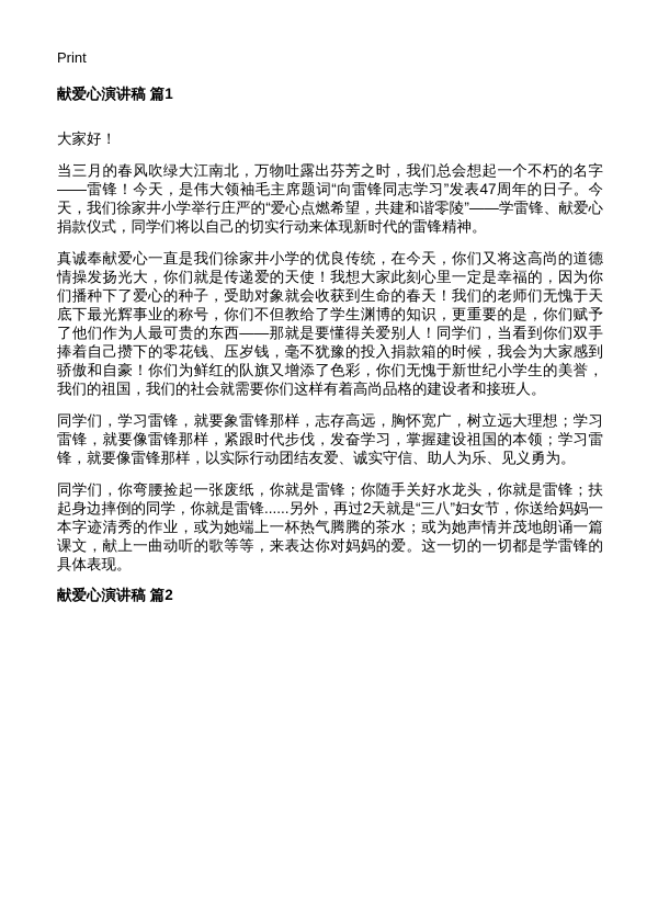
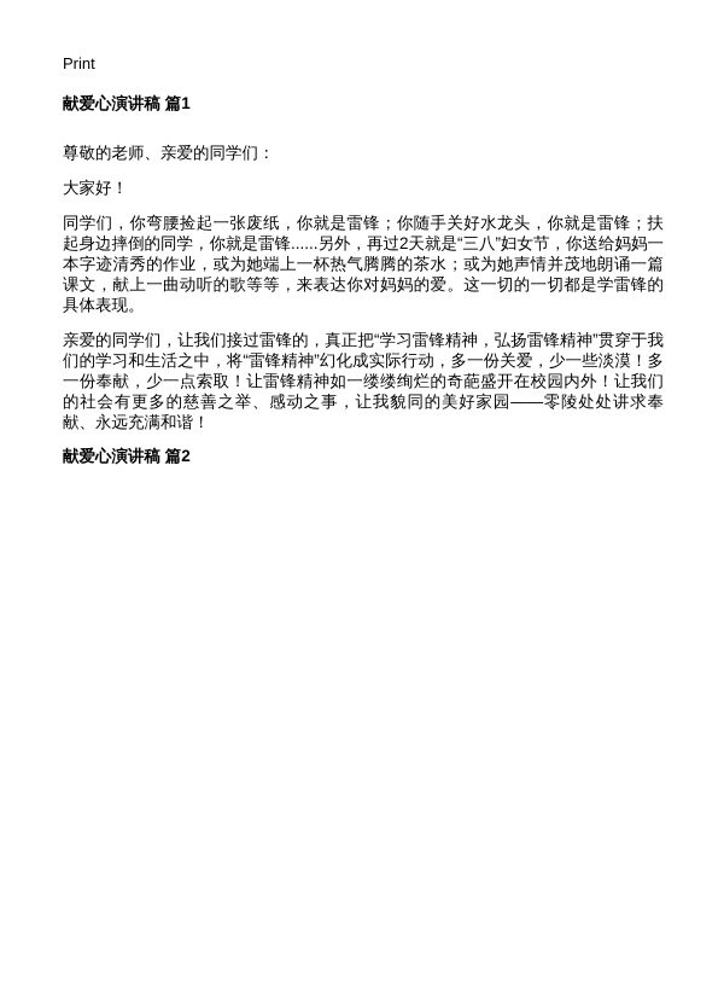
  Print
  献爱心演讲稿 篇1
+ 尊敬的老师、亲爱的同学们：
  大家好！
- 当三月的春风吹绿大江南北，万物吐露出芬芳之时，我们总会想起一个不朽的名字——雷锋！今天，是伟大领袖毛主席题词“向雷锋同志学习”发表47周年的日子。今天，我们徐家井小学举行庄严的“爱心点燃希望，共建和谐零陵”——学雷锋、献爱心捐款仪式，同学们将以自己的切实行动来体现新时代的雷锋精神。
- 真诚奉献爱心一直是我们徐家井小学的优良传统，在今天，你们又将这高尚的道德情操发扬光大，你们就是传递爱的天使！我想大家此刻心里一定是幸福的，因为你们播种下了爱心的种子，受助对象就会收获到生命的春天！我们的老师们无愧于天底下最光辉事业的称号，你们不但教给了学生渊博的知识，更重要的是，你们赋予了他们作为人最可贵的东西——那就是要懂得关爱别人！同学们，当看到你们双手捧着自己攒下的零花钱、压岁钱，毫不犹豫的投入捐款箱的时候，我会为大家感到骄傲和自豪！你们为鲜红的队旗又增添了色彩，你们无愧于新世纪小学生的美誉，我们的祖国，我们的社会就需要你们这样有着高尚品格的建设者和接班人。
- 同学们，学习雷锋，就要象雷锋那样，志存高远，胸怀宽广，树立远大理想；学习雷锋，就要像雷锋那样，紧跟时代步伐，发奋学习，掌握建设祖国的本领；学习雷锋，就要像雷锋那样，以实际行动团结友爱、诚实守信、助人为乐、见义勇为。
  同学们，你弯腰捡起一张废纸，你就是雷锋；你随手关好水龙头，你就是雷锋；扶起身边摔倒的同学，你就是雷锋......另外，再过2天就是“三八”妇女节，你送给妈妈一本字迹清秀的作业，或为她端上一杯热气腾腾的茶水；或为她声情并茂地朗诵一篇课文，献上一曲动听的歌等等，来表达你对妈妈的爱。这一切的一切都是学雷锋的具体表现。
+ 亲爱的同学们，让我们接过雷锋的，真正把“学习雷锋精神，弘扬雷锋精神”贯穿于我们的学习和生活之中，将“雷锋精神”幻化成实际行动，多一份关爱，少一些淡漠！多一份奉献，少一点索取！让雷锋精神如一缕缕绚烂的奇葩盛开在校园内外！让我们的社会有更多的慈善之举、感动之事，让我貌同的美好家园——零陵处处讲求奉献、永远充满和谐！
  献爱心演讲稿 篇2
